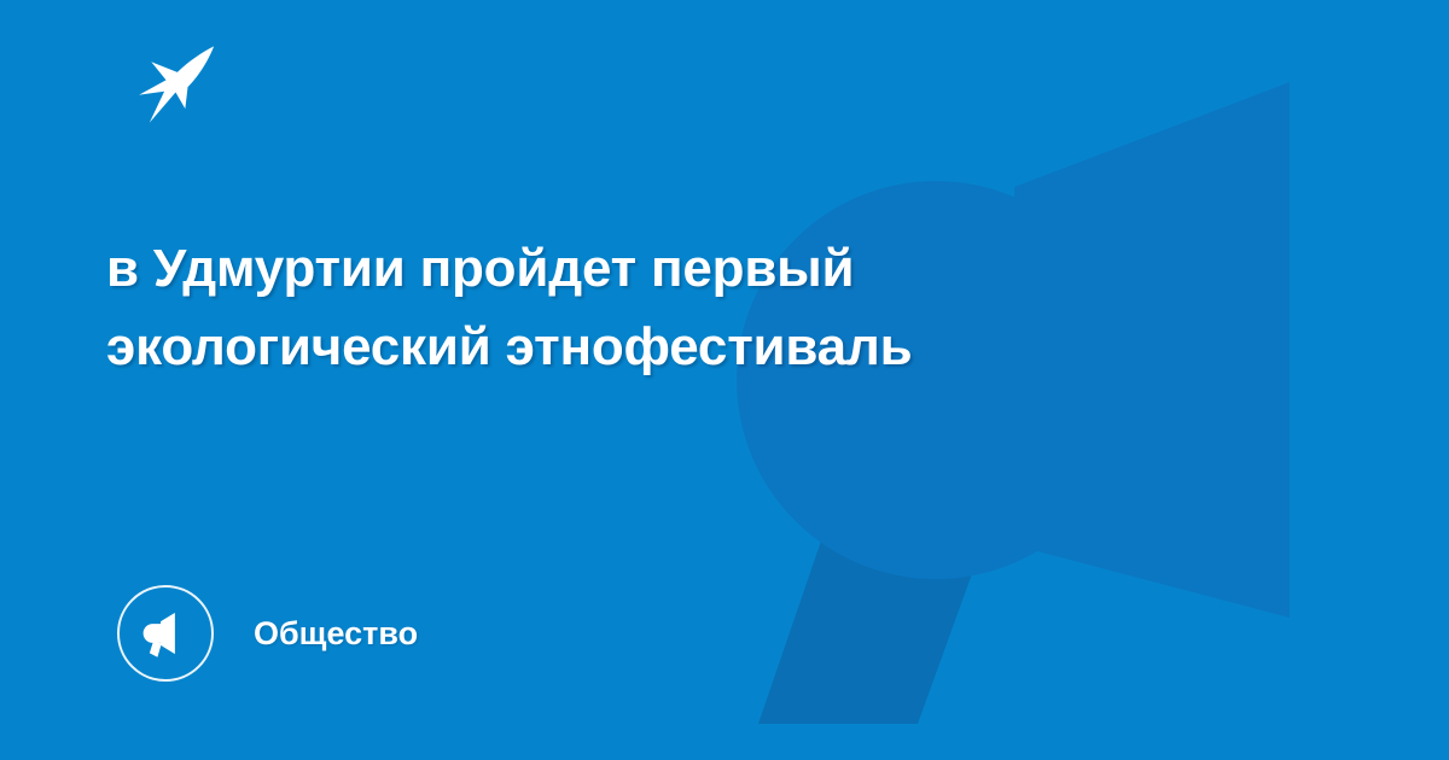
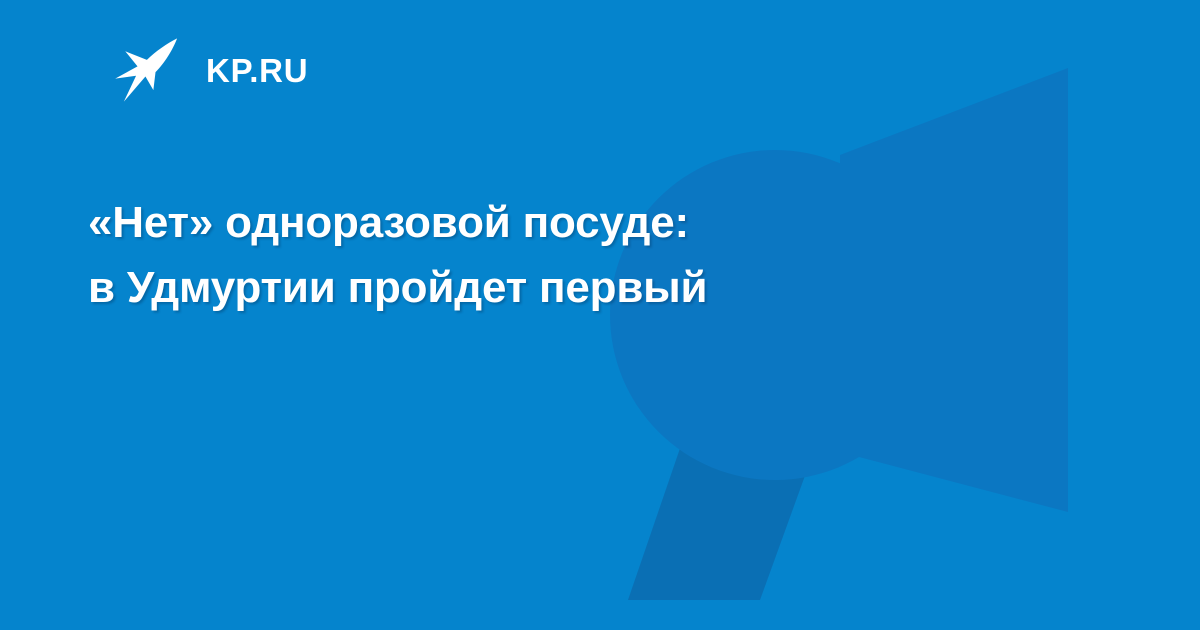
+ KP.RU
+ «Нет» одноразовой посуде:
  в Удмуртии пройдет первый
- экологический этнофестиваль
- Общество
